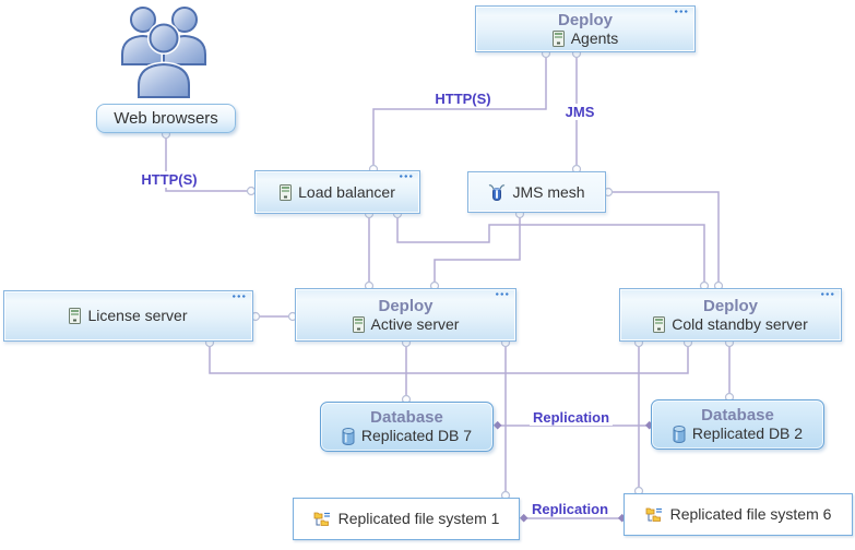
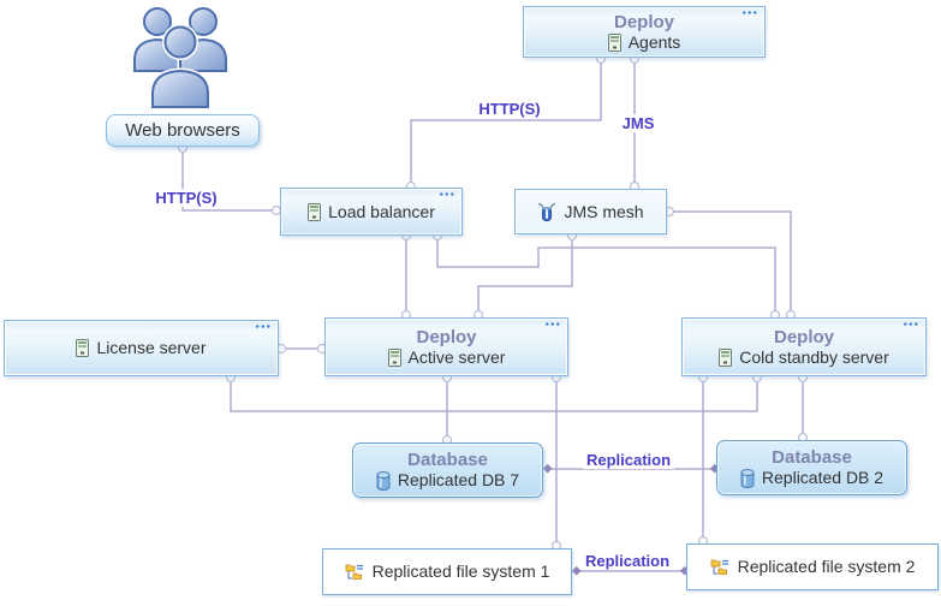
  Web browsers
  Deploy
  Agents
  Load balancer
  JMS mesh
  License server
  Deploy
  Active server
  Deploy
  Cold standby server
  Database
  Replicated DB 7
  Database
  Replicated DB 2
  Replicated file system 1
- Replicated file system 6
+ Replicated file system 2
  HTTP(S)
  HTTP(S)
  JMS
  Replication
  Replication
